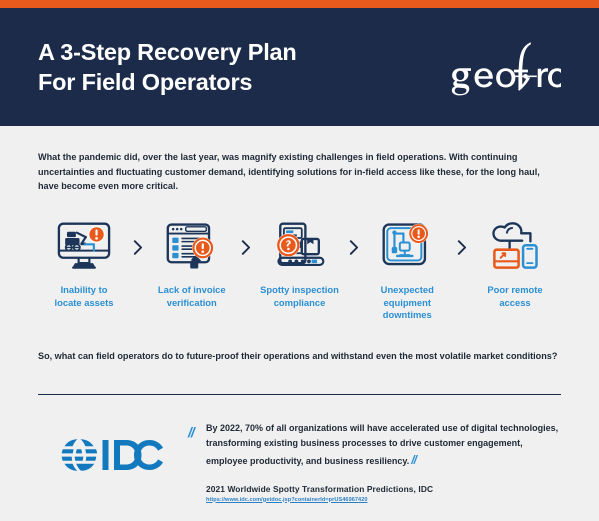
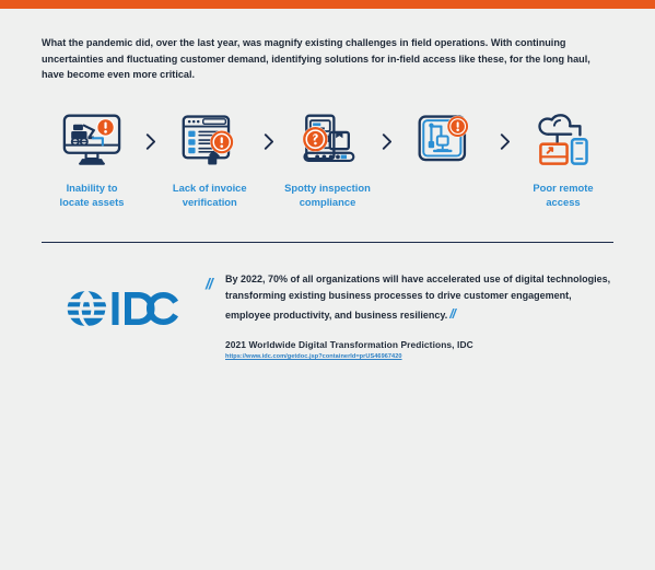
- A 3-Step Recovery Plan
- For Field Operators
  What the pandemic did, over the last year, was magnify existing challenges in field operations. With continuing uncertainties and fluctuating customer demand, identifying solutions for in-field access like these, for the long haul, have become even more critical.
  Inability to
  locate assets
  Lack of invoice
  verification
  Spotty inspection
  compliance
- Unexpected equipment
- downtimes
  Poor remote
  access
- So, what can field operators do to future-proof their operations and withstand even the most volatile market conditions?
  //
  By 2022, 70% of all organizations will have accelerated use of digital technologies, transforming existing business processes to drive customer engagement, employee productivity, and business resiliency. //
- 2021 Worldwide Spotty Transformation Predictions, IDC
+ 2021 Worldwide Digital Transformation Predictions, IDC
